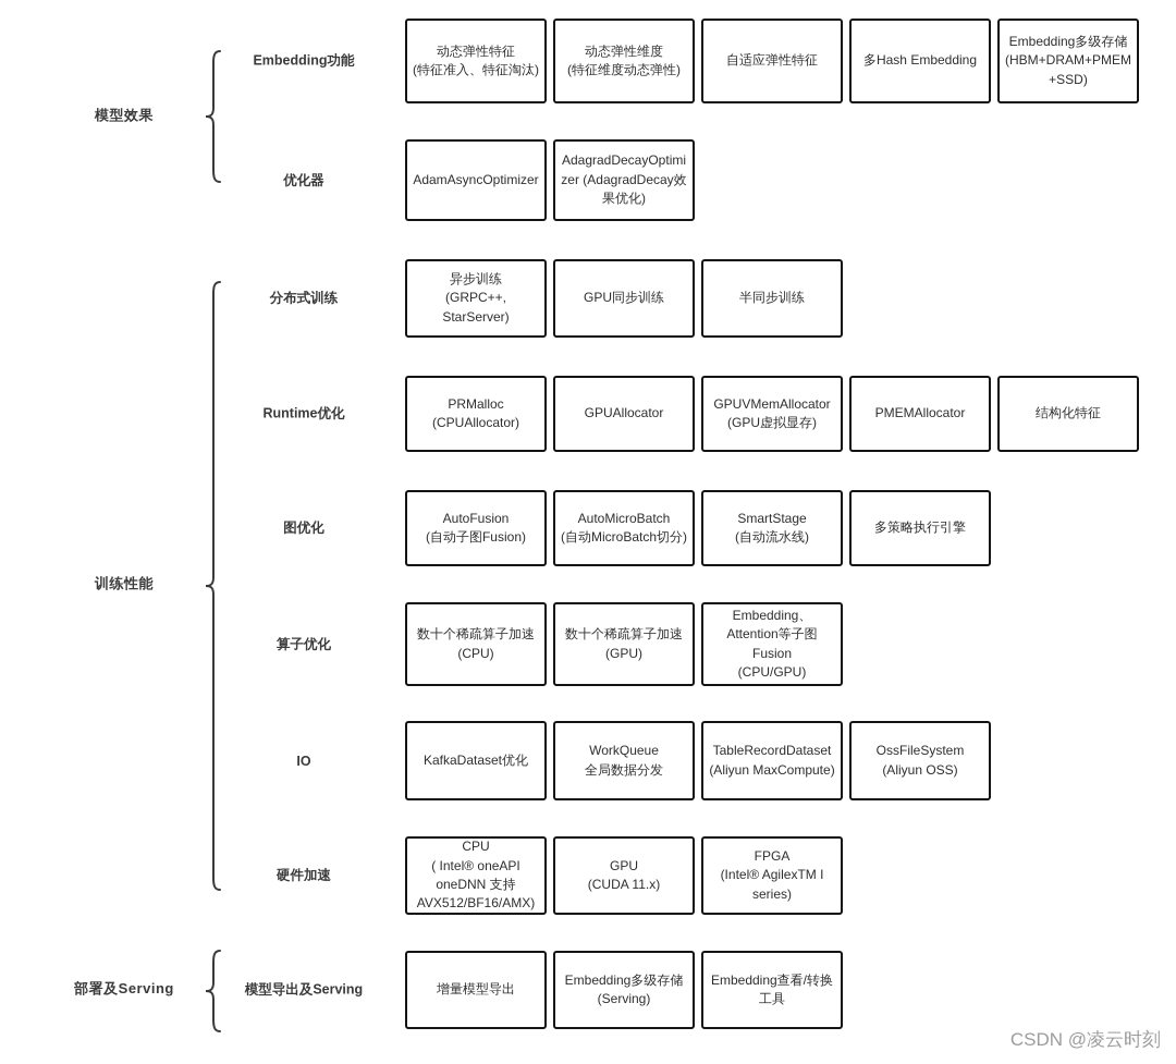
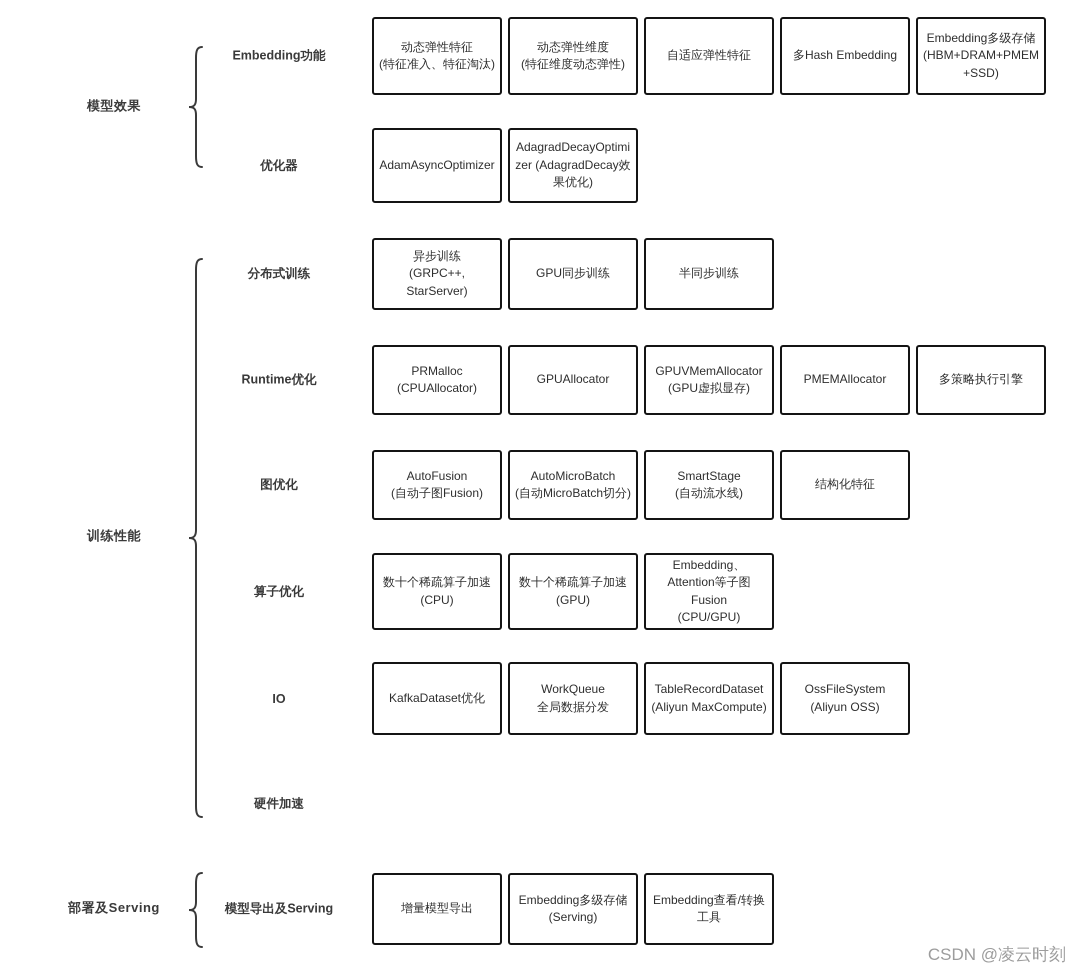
  模型效果
  训练性能
  部署及Serving
  Embedding功能
  动态弹性特征
  (特征准入、特征淘汰)
  动态弹性维度
  (特征维度动态弹性)
  自适应弹性特征
  多Hash Embedding
  Embedding多级存储
  (HBM+DRAM+PMEM
  +SSD)
  优化器
  AdamAsyncOptimizer
  AdagradDecayOptimizer (AdagradDecay效果优化)
  分布式训练
  异步训练
  (GRPC++,
  StarServer)
  GPU同步训练
  半同步训练
  Runtime优化
  PRMalloc
  (CPUAllocator)
  GPUAllocator
  GPUVMemAllocator
  (GPU虚拟显存)
  PMEMAllocator
- 结构化特征
+ 多策略执行引擎
  图优化
  AutoFusion
  (自动子图Fusion)
  AutoMicroBatch
  (自动MicroBatch切分)
  SmartStage
  (自动流水线)
- 多策略执行引擎
+ 结构化特征
  算子优化
  数十个稀疏算子加速
  (CPU)
  数十个稀疏算子加速
  (GPU)
  Embedding、
  Attention等子图
  Fusion
  (CPU/GPU)
  IO
  KafkaDataset优化
  WorkQueue
  全局数据分发
  TableRecordDataset
  (Aliyun MaxCompute)
  OssFileSystem
  (Aliyun OSS)
  硬件加速
- CPU
- ( Intel® oneAPI
- oneDNN 支持
- AVX512/BF16/AMX)
- GPU
- (CUDA 11.x)
- FPGA
- (Intel® AgilexTM I
- series)
  模型导出及Serving
  增量模型导出
  Embedding多级存储
  (Serving)
  Embedding查看/转换
  工具
  CSDN @凌云时刻
